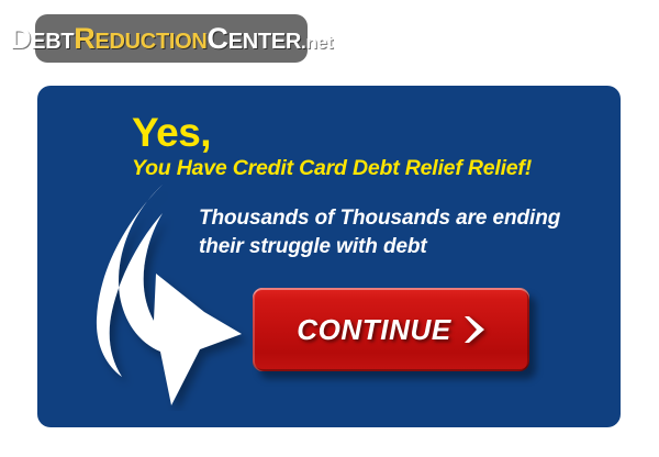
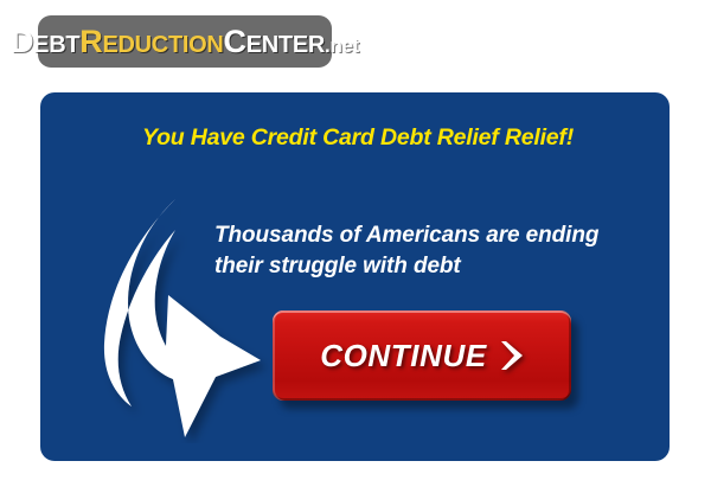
  DEBTREDUCTIONCENTER.net
- Yes,
  You Have Credit Card Debt Relief Relief!
- Thousands of Thousands are ending
+ Thousands of Americans are ending
  their struggle with debt
  CONTINUE
